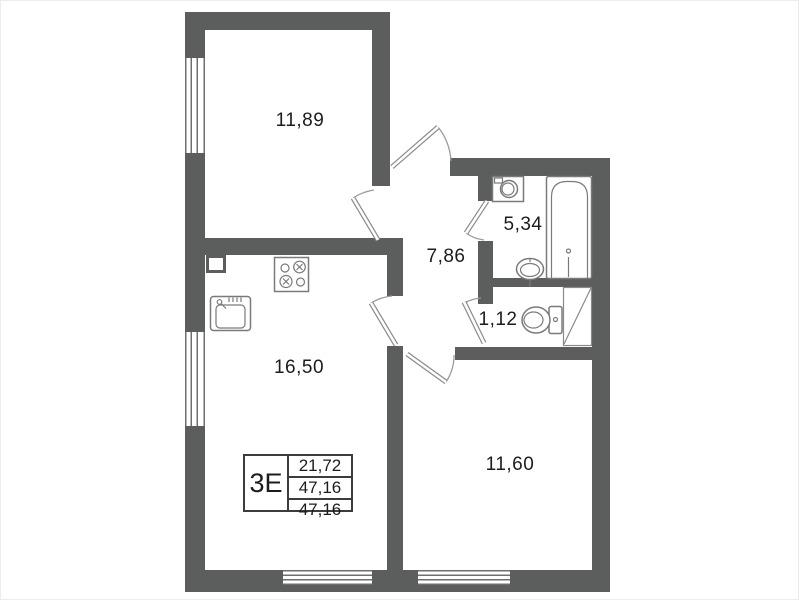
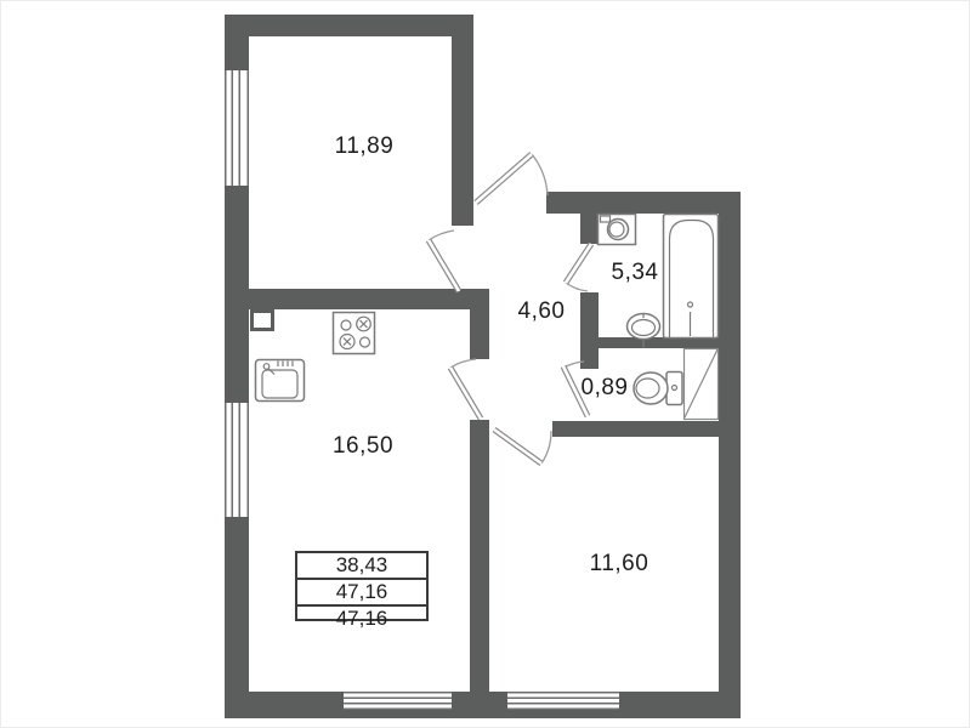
  11,89
- 7,86
+ 4,60
  5,34
- 1,12
+ 0,89
  16,50
  11,60
- 3Е
- 21,72
+ 38,43
  47,16
  47,16
